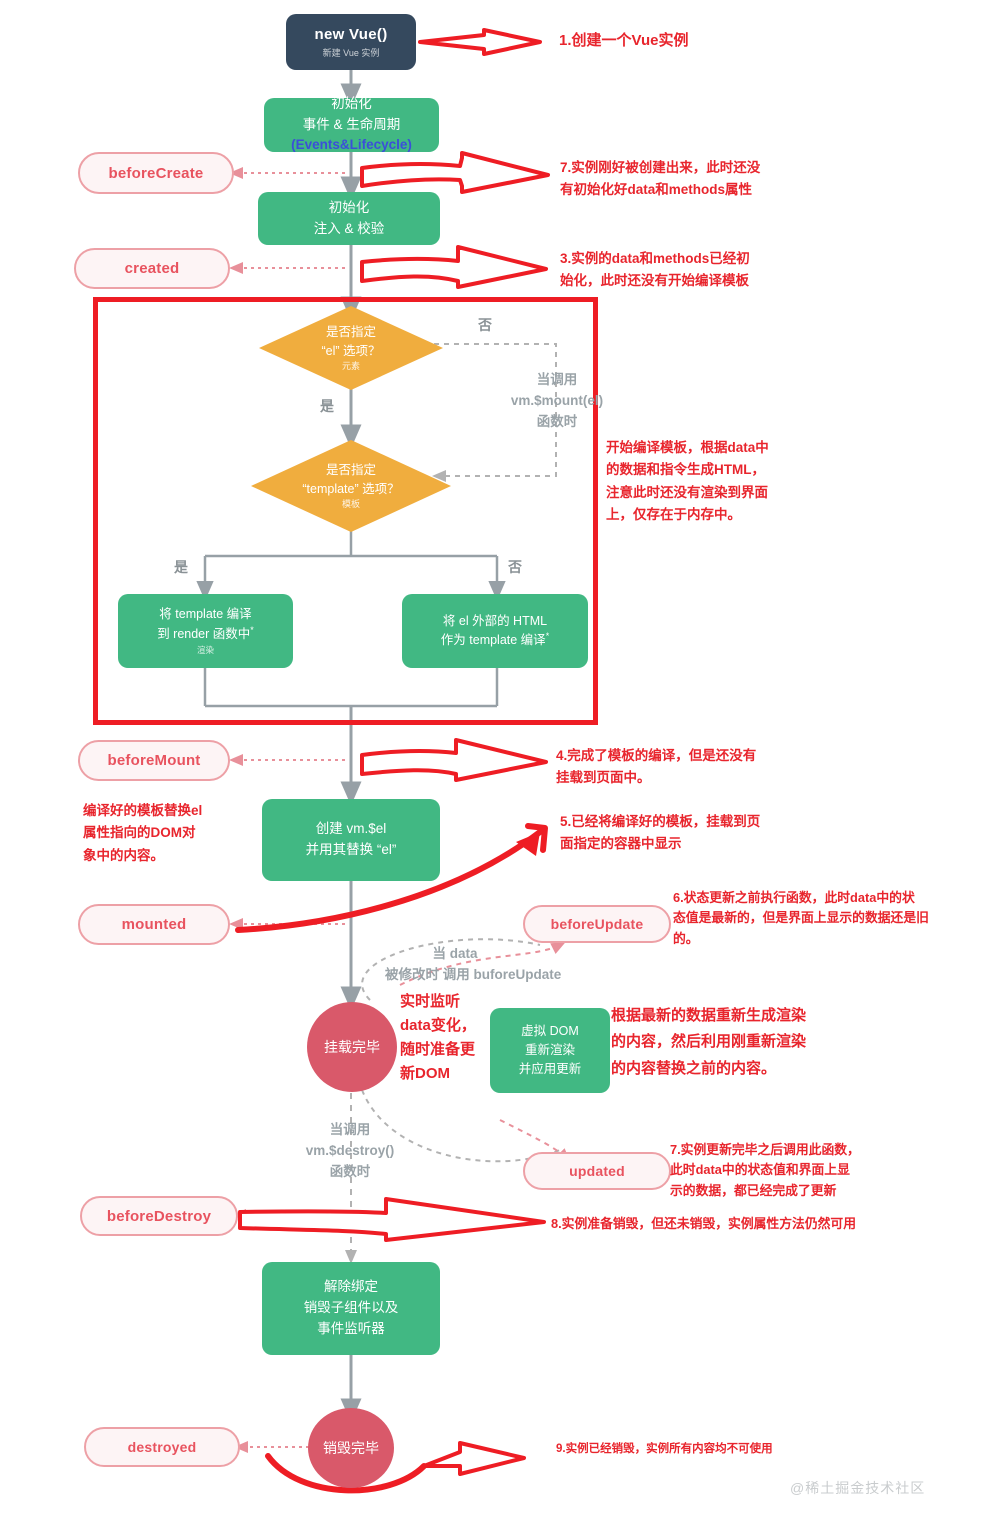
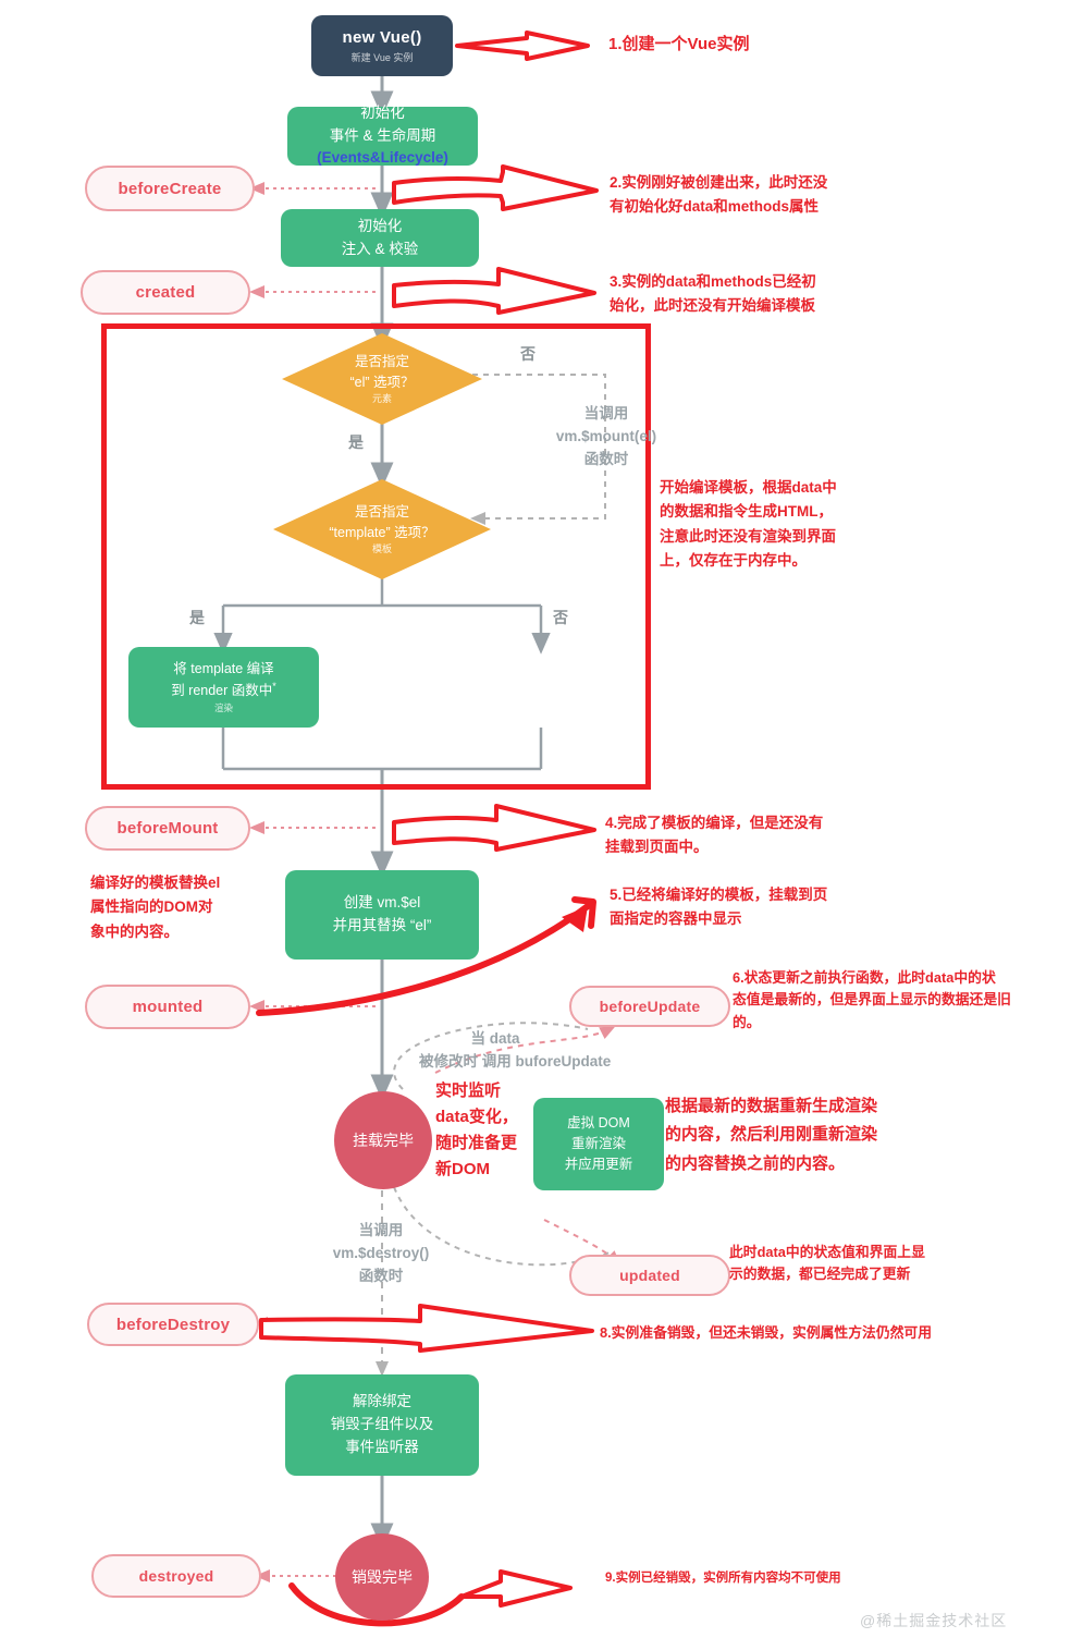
  new Vue()
  新建 Vue 实例
  初始化
  事件 & 生命周期(Events&Lifecycle)
  初始化
  注入 & 校验
  是否指定
  “el” 选项？
  元素
  是否指定
  “template” 选项？
  模板
  否
  是
  是
  否
  当调用
  vm.$mount(el)
  函数时
  将 template 编译
  到 render 函数中*
  渲染
- 将 el 外部的 HTML
- 作为 template 编译*
  创建 vm.$el
  并用其替换 “el”
  挂载完毕
  当 data
  被修改时 调用 buforeUpdate
  虚拟 DOM
  重新渲染
  并应用更新
  当调用
  vm.$destroy()
  函数时
  解除绑定
  销毁子组件以及
  事件监听器
  销毁完毕
  beforeCreate
  created
  beforeMount
  mounted
  beforeUpdate
  updated
  beforeDestroy
  destroyed
  1.创建一个Vue实例
- 7.实例刚好被创建出来，此时还没
+ 2.实例刚好被创建出来，此时还没
  有初始化好data和methods属性
  3.实例的data和methods已经初
  始化，此时还没有开始编译模板
  开始编译模板，根据data中
  的数据和指令生成HTML，
  注意此时还没有渲染到界面
  上，仅存在于内存中。
  4.完成了模板的编译，但是还没有
  挂载到页面中。
  5.已经将编译好的模板，挂载到页
  面指定的容器中显示
  6.状态更新之前执行函数，此时data中的状
  态值是最新的，但是界面上显示的数据还是旧
  的。
  编译好的模板替换el
  属性指向的DOM对
  象中的内容。
  实时监听
  data变化，
  随时准备更
  新DOM
  根据最新的数据重新生成渲染
  的内容，然后利用刚重新渲染
  的内容替换之前的内容。
- 7.实例更新完毕之后调用此函数，
  此时data中的状态值和界面上显
  示的数据，都已经完成了更新
  8.实例准备销毁，但还未销毁，实例属性方法仍然可用
  9.实例已经销毁，实例所有内容均不可使用
  @稀土掘金技术社区
